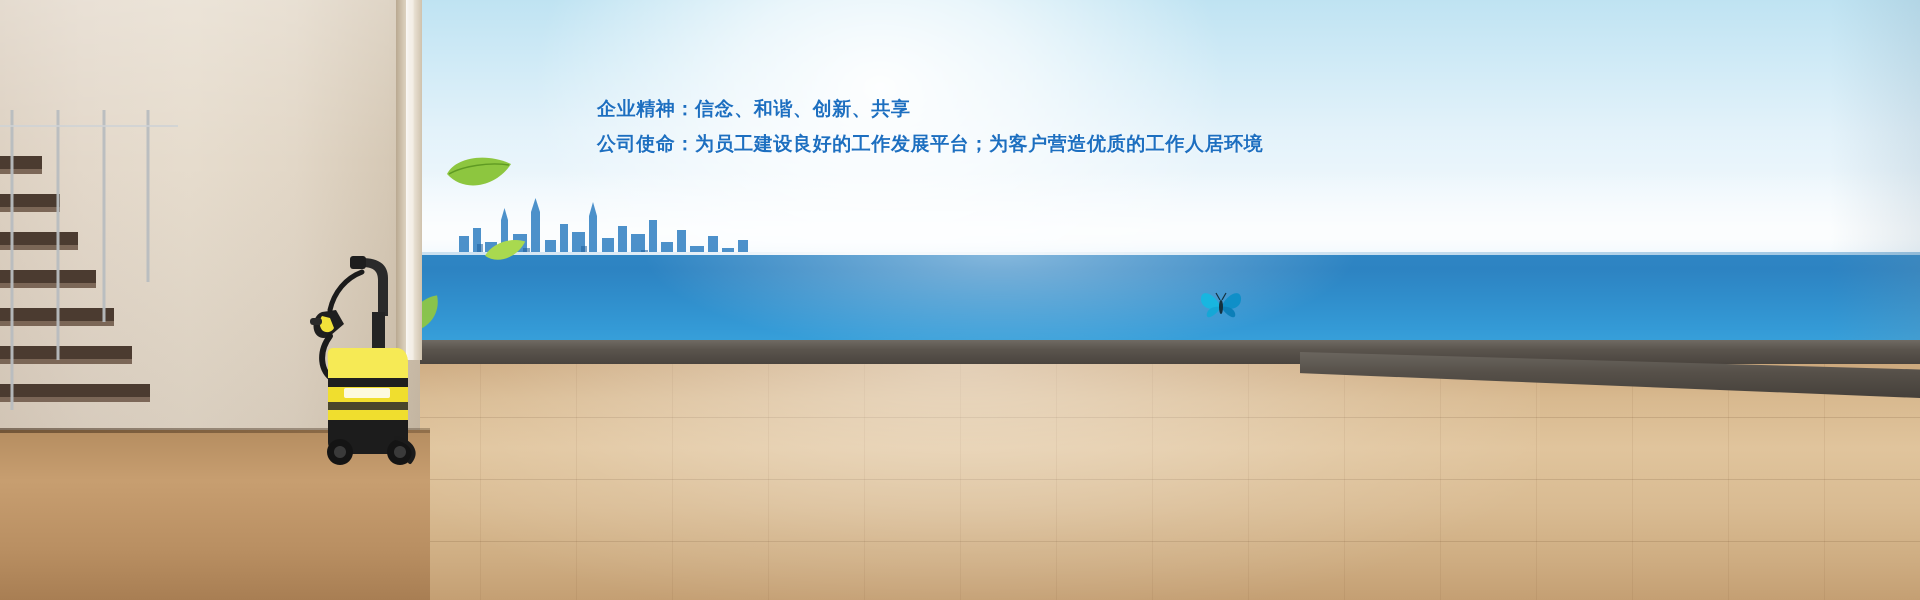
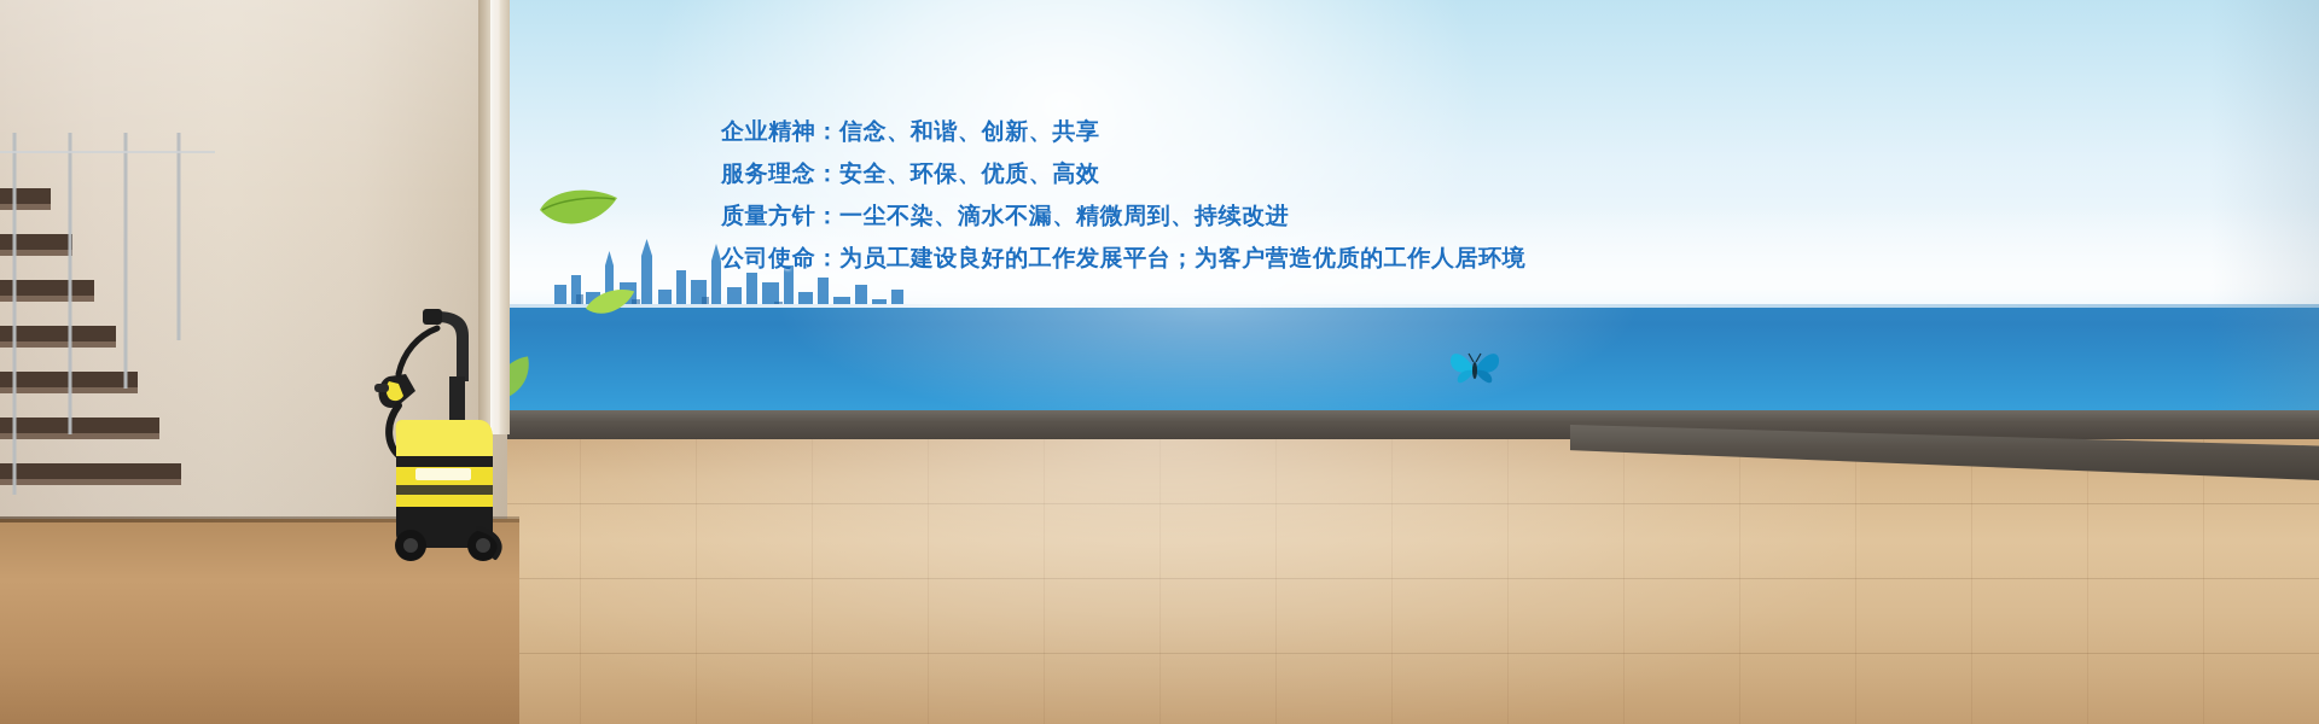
  企业精神：信念、和谐、创新、共享
+ 服务理念：安全、环保、优质、高效
+ 质量方针：一尘不染、滴水不漏、精微周到、持续改进
  公司使命：为员工建设良好的工作发展平台；为客户营造优质的工作人居环境
